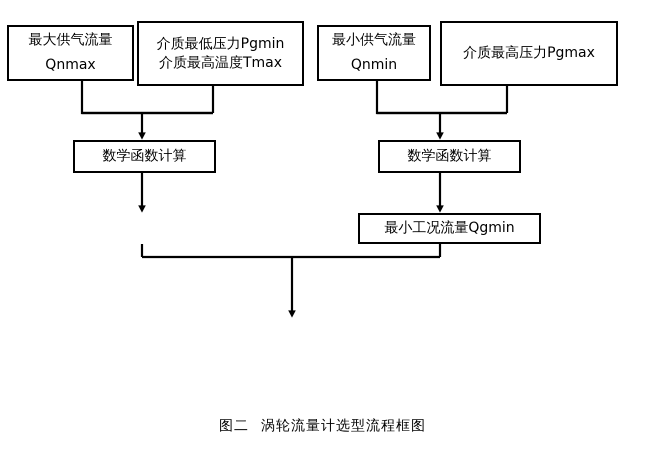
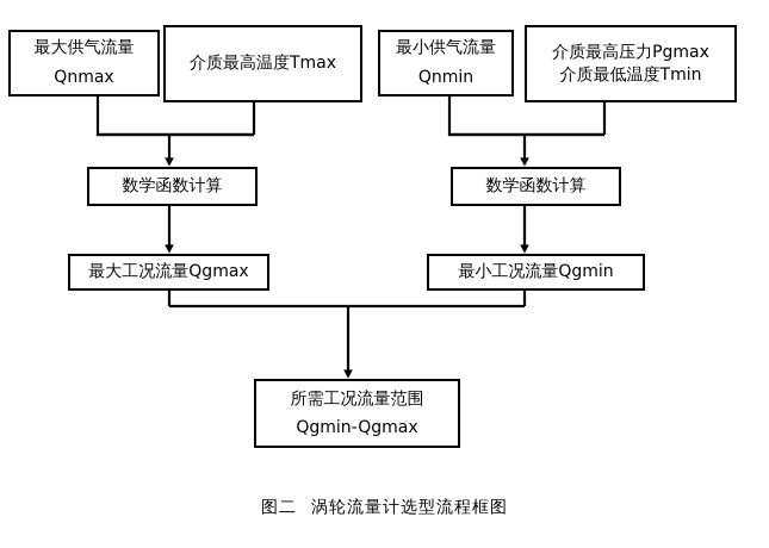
  最大供气流量
  Qnmax
- 介质最低压力Pgmin
  介质最高温度Tmax
  最小供气流量
  Qnmin
  介质最高压力Pgmax
+ 介质最低温度Tmin
  数学函数计算
  数学函数计算
+ 最大工况流量Qgmax
  最小工况流量Qgmin
+ 所需工况流量范围
+ Qgmin-Qgmax
  图二 涡轮流量计选型流程框图
